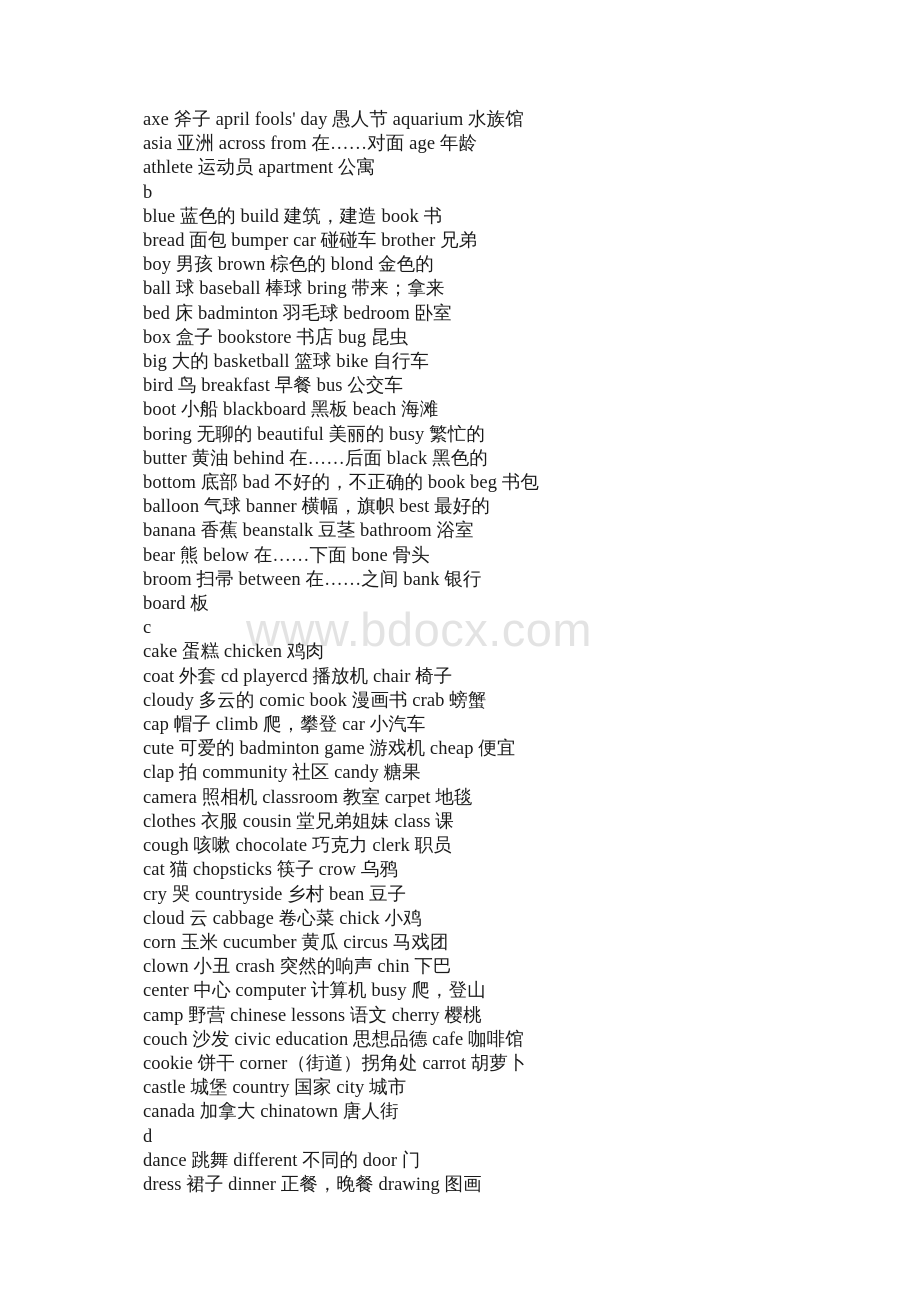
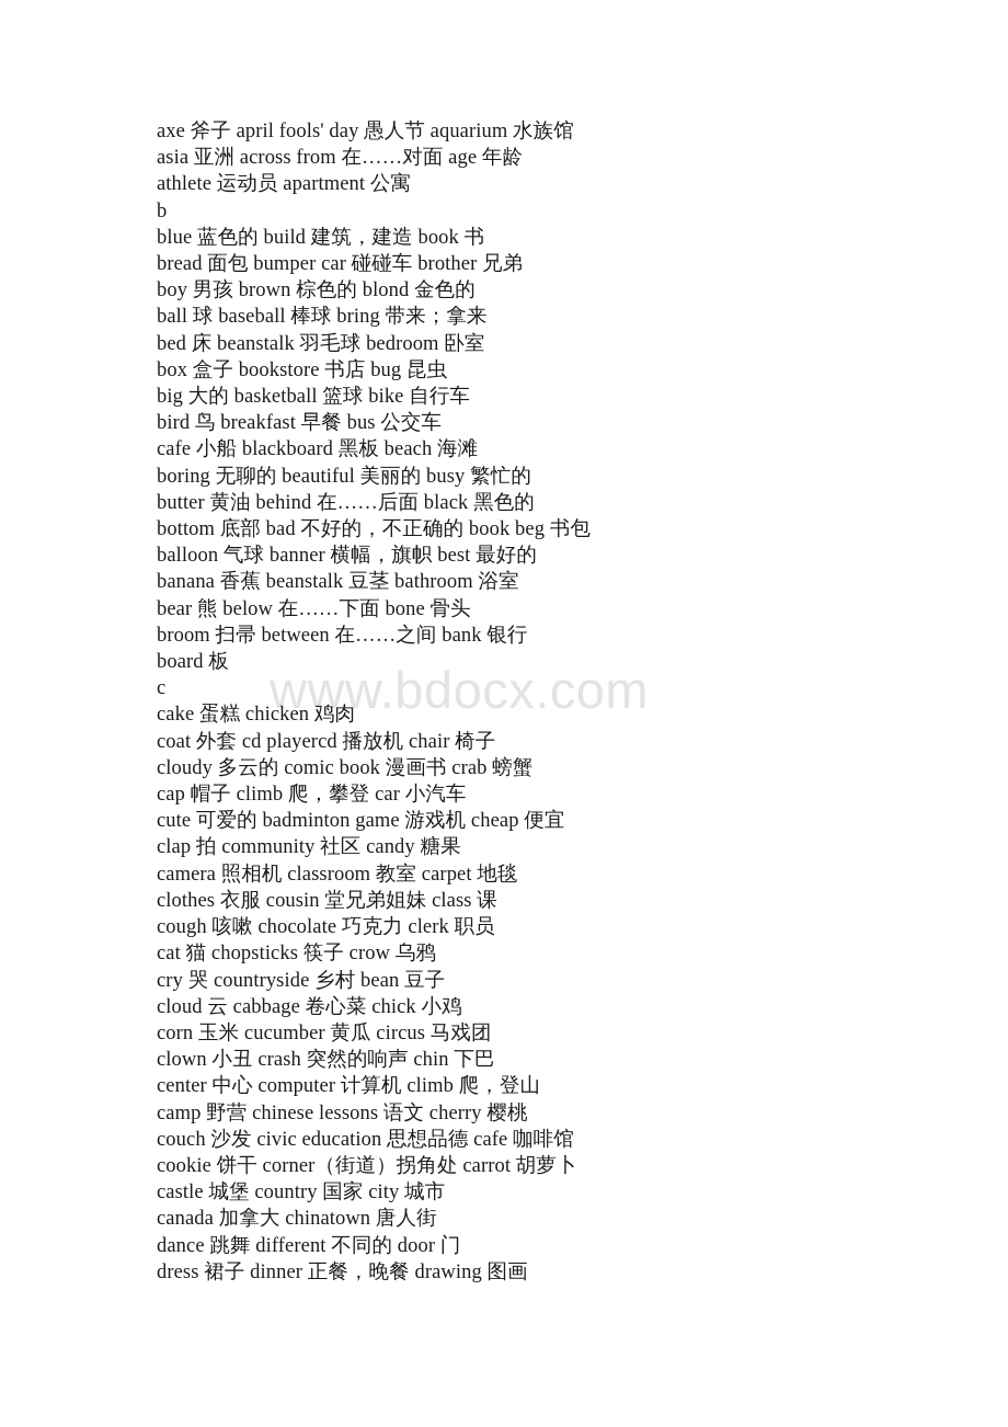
  www.bdocx.com
  axe 斧子 april fools' day 愚人节 aquarium 水族馆
  asia 亚洲 across from 在……对面 age 年龄
  athlete 运动员 apartment 公寓
  b
  blue 蓝色的 build 建筑，建造 book 书
  bread 面包 bumper car 碰碰车 brother 兄弟
  boy 男孩 brown 棕色的 blond 金色的
  ball 球 baseball 棒球 bring 带来；拿来
- bed 床 badminton 羽毛球 bedroom 卧室
+ bed 床 beanstalk 羽毛球 bedroom 卧室
  box 盒子 bookstore 书店 bug 昆虫
  big 大的 basketball 篮球 bike 自行车
  bird 鸟 breakfast 早餐 bus 公交车
- boot 小船 blackboard 黑板 beach 海滩
+ cafe 小船 blackboard 黑板 beach 海滩
  boring 无聊的 beautiful 美丽的 busy 繁忙的
  butter 黄油 behind 在……后面 black 黑色的
  bottom 底部 bad 不好的，不正确的 book beg 书包
  balloon 气球 banner 横幅，旗帜 best 最好的
  banana 香蕉 beanstalk 豆茎 bathroom 浴室
  bear 熊 below 在……下面 bone 骨头
  broom 扫帚 between 在……之间 bank 银行
  board 板
  c
  cake 蛋糕 chicken 鸡肉
  coat 外套 cd playercd 播放机 chair 椅子
  cloudy 多云的 comic book 漫画书 crab 螃蟹
  cap 帽子 climb 爬，攀登 car 小汽车
  cute 可爱的 badminton game 游戏机 cheap 便宜
  clap 拍 community 社区 candy 糖果
  camera 照相机 classroom 教室 carpet 地毯
  clothes 衣服 cousin 堂兄弟姐妹 class 课
  cough 咳嗽 chocolate 巧克力 clerk 职员
  cat 猫 chopsticks 筷子 crow 乌鸦
  cry 哭 countryside 乡村 bean 豆子
  cloud 云 cabbage 卷心菜 chick 小鸡
  corn 玉米 cucumber 黄瓜 circus 马戏团
  clown 小丑 crash 突然的响声 chin 下巴
- center 中心 computer 计算机 busy 爬，登山
+ center 中心 computer 计算机 climb 爬，登山
  camp 野营 chinese lessons 语文 cherry 樱桃
  couch 沙发 civic education 思想品德 cafe 咖啡馆
  cookie 饼干 corner（街道）拐角处 carrot 胡萝卜
  castle 城堡 country 国家 city 城市
  canada 加拿大 chinatown 唐人街
- d
  dance 跳舞 different 不同的 door 门
  dress 裙子 dinner 正餐，晚餐 drawing 图画
